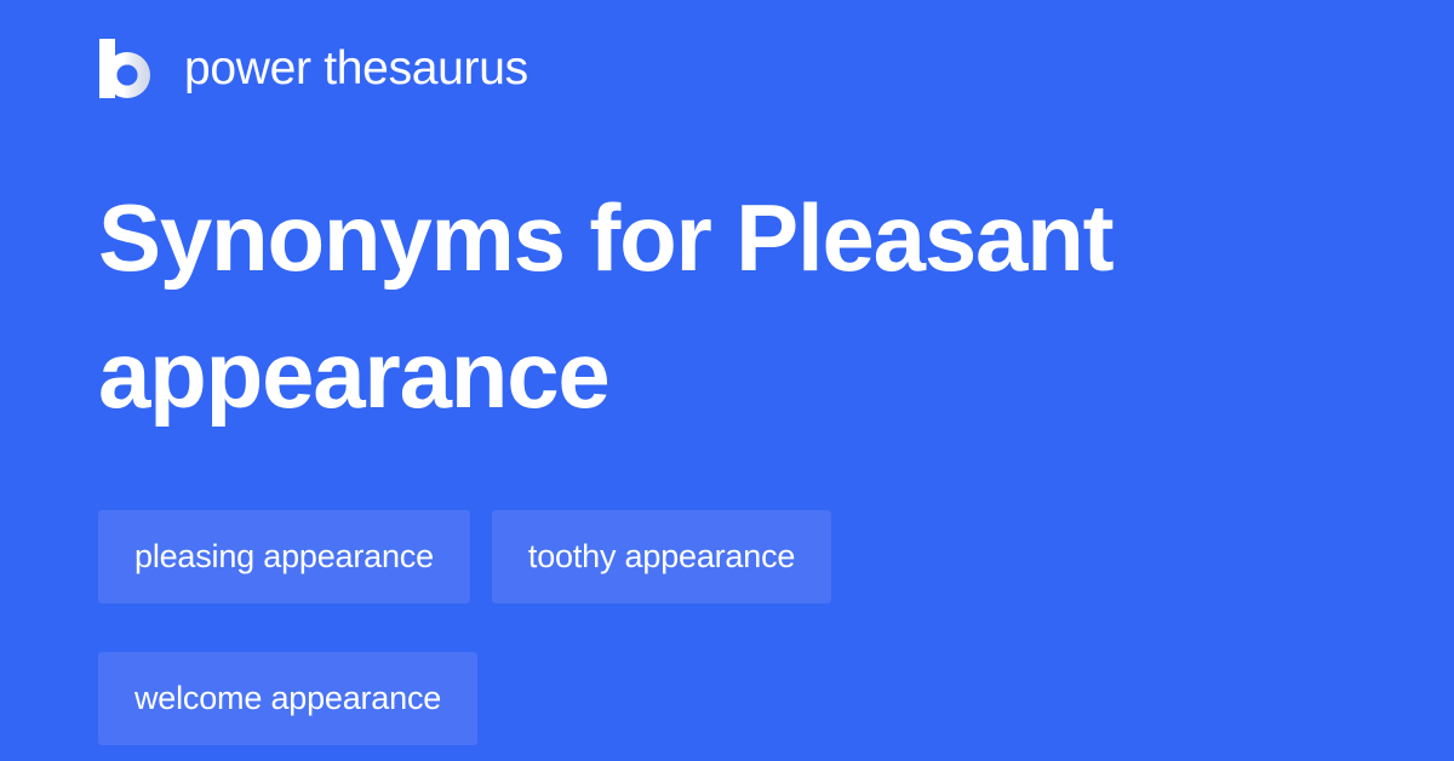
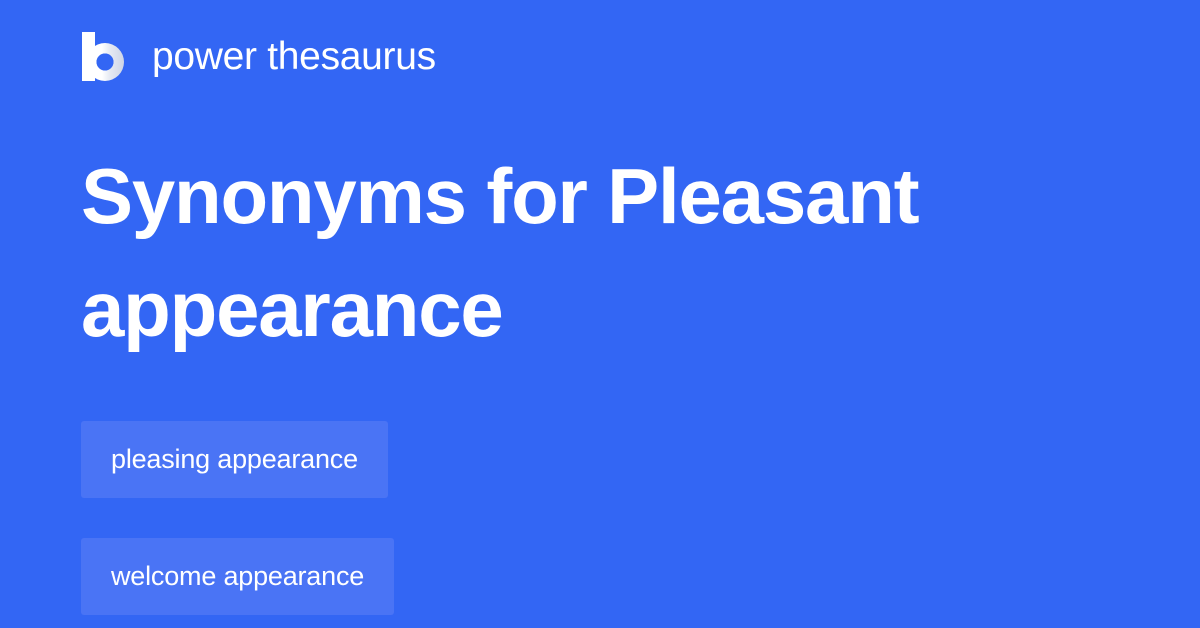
  power thesaurus
  Synonyms for Pleasant appearance
  pleasing appearance
- toothy appearance
  welcome appearance
